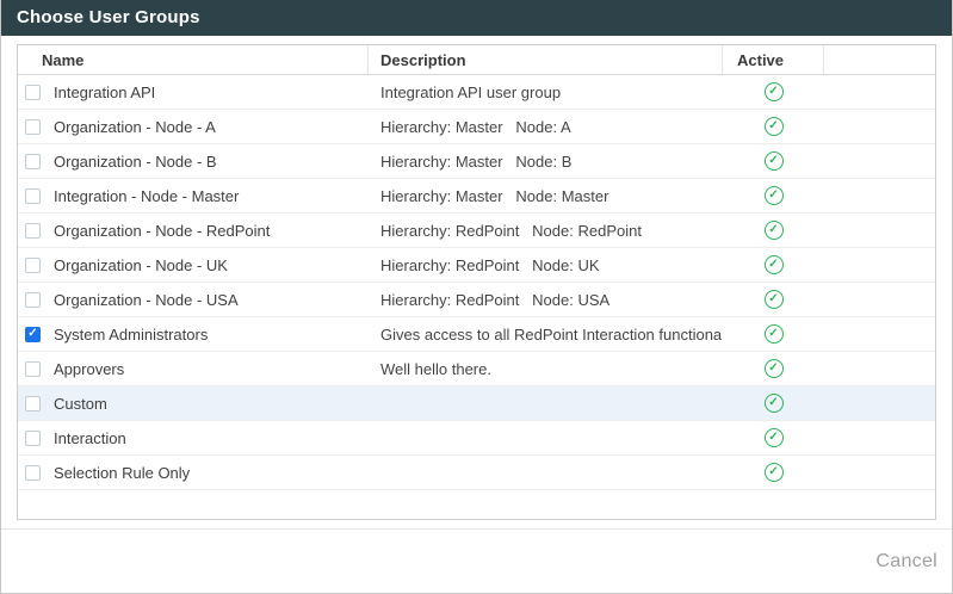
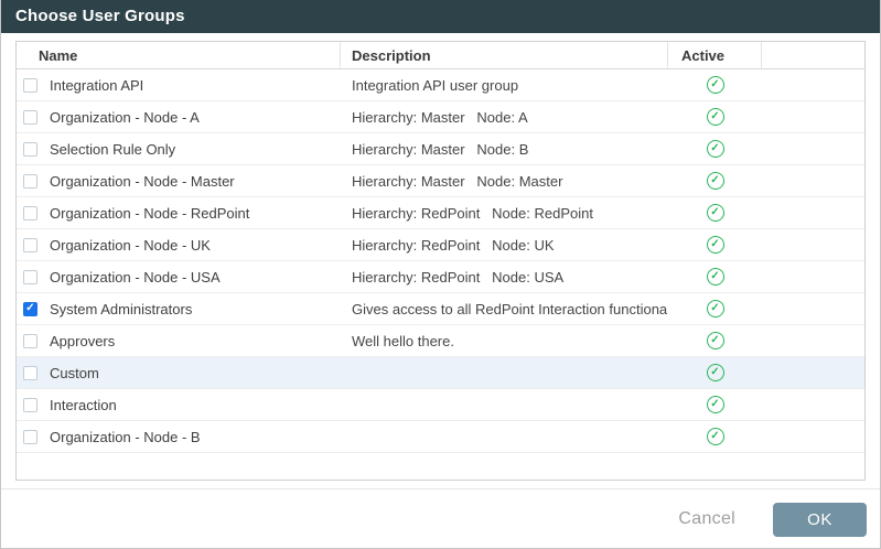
  Choose User Groups
  Name
  Description
  Active
  Integration API
  Integration API user group
  ✓
  Organization - Node - A
  Hierarchy: Master Node: A
  ✓
- Organization - Node - B
+ Selection Rule Only
  Hierarchy: Master Node: B
  ✓
- Integration - Node - Master
+ Organization - Node - Master
  Hierarchy: Master Node: Master
  ✓
  Organization - Node - RedPoint
  Hierarchy: RedPoint Node: RedPoint
  ✓
  Organization - Node - UK
  Hierarchy: RedPoint Node: UK
  ✓
  Organization - Node - USA
  Hierarchy: RedPoint Node: USA
  ✓
  System Administrators
  Gives access to all RedPoint Interaction functiona
  ✓
  Approvers
  Well hello there.
  ✓
  Custom
  ✓
  Interaction
  ✓
- Selection Rule Only
+ Organization - Node - B
  ✓
  Cancel
+ OK
